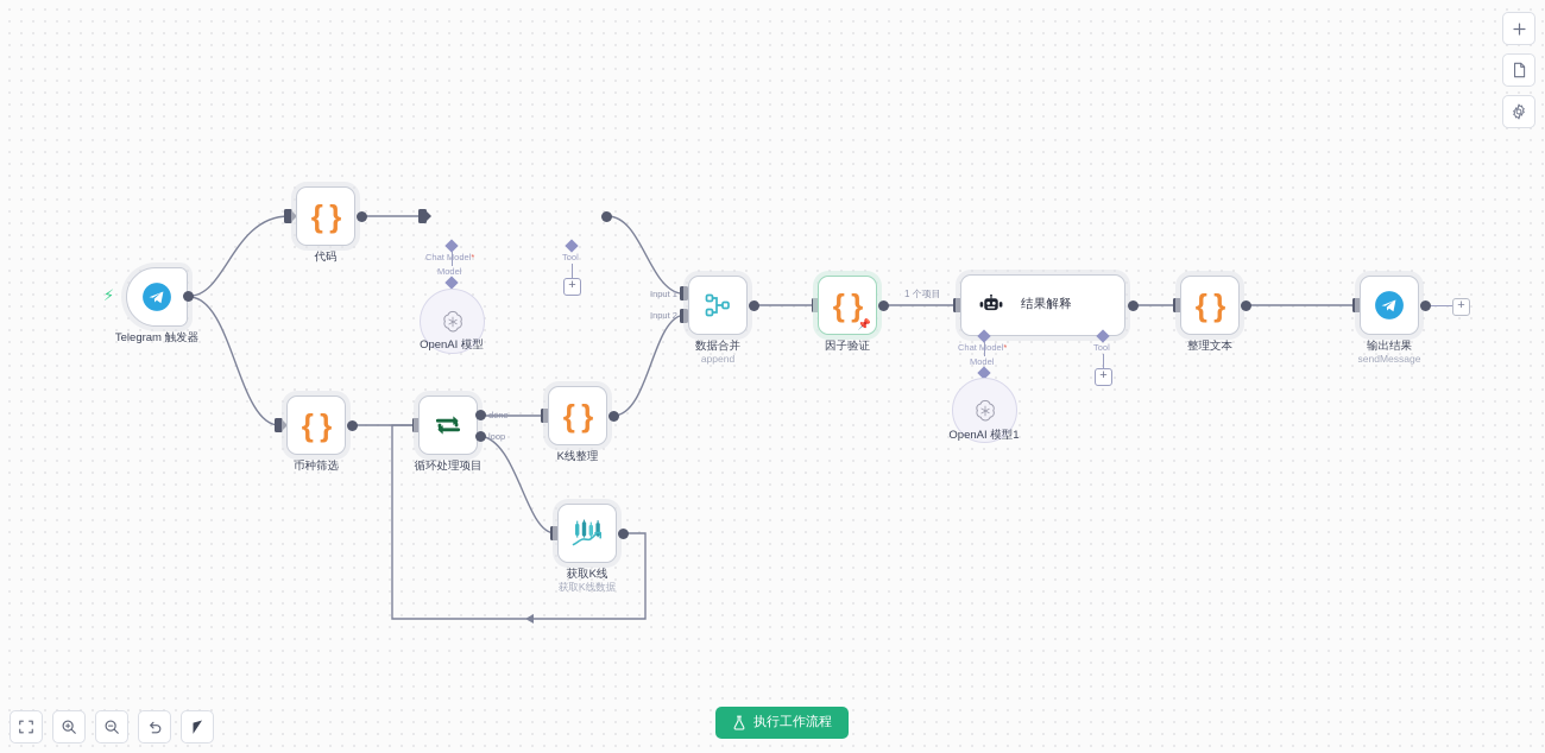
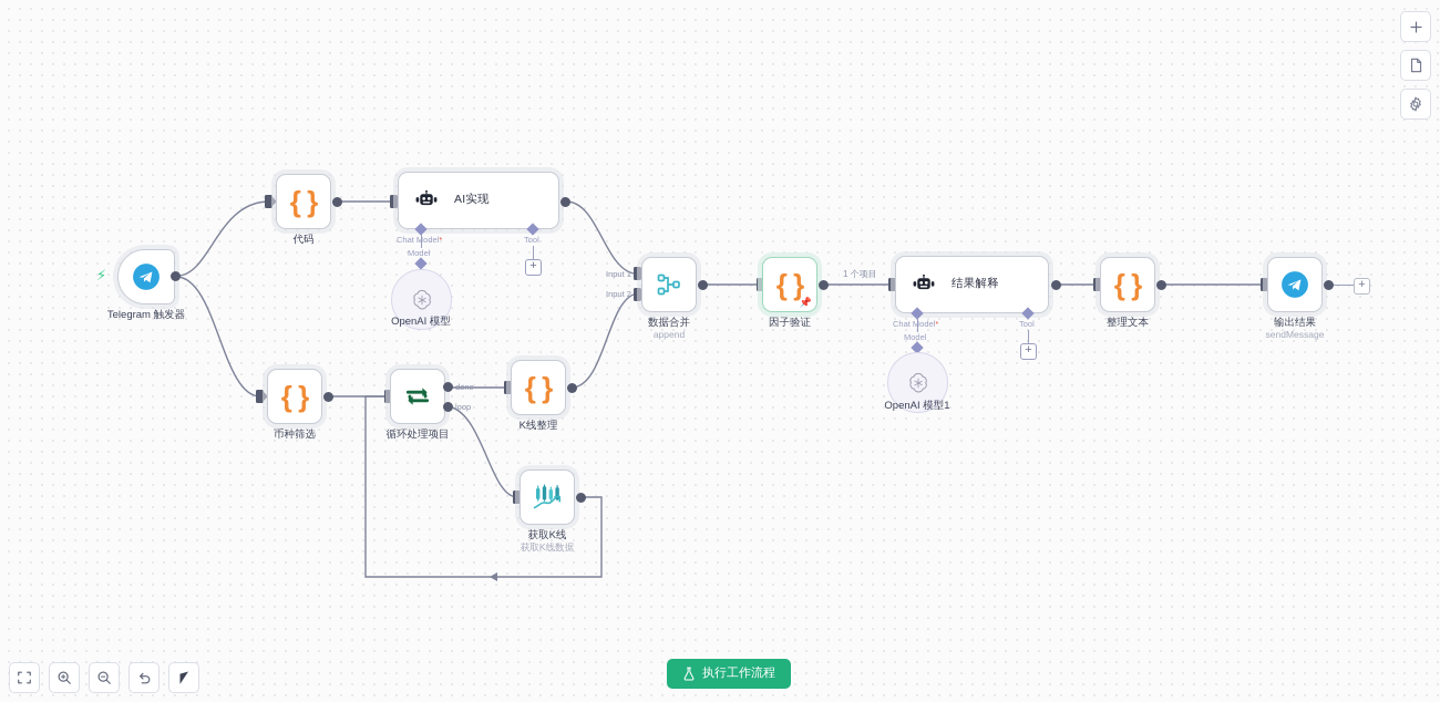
  ⚡
  Telegram 触发器
  { }
  代码
+ AI实现
  Chatodel*
  Tool
  +
  Model
  OpenAI 模型
  { }
  币种筛选
  done
  loop
  循环处理项目
  { }
  K线整理
  获取K线
  获取K线数据
  Input 1
  Input 2
  数据合并
  append
  { }
  📌
  因子验证
  1 个项目
  结果解释
  Chatodel*
  Tool
  +
  Model
  OpenAI 模型1
  { }
  整理文本
  +
  输出结果
  sendMessage
  执行工作流程
